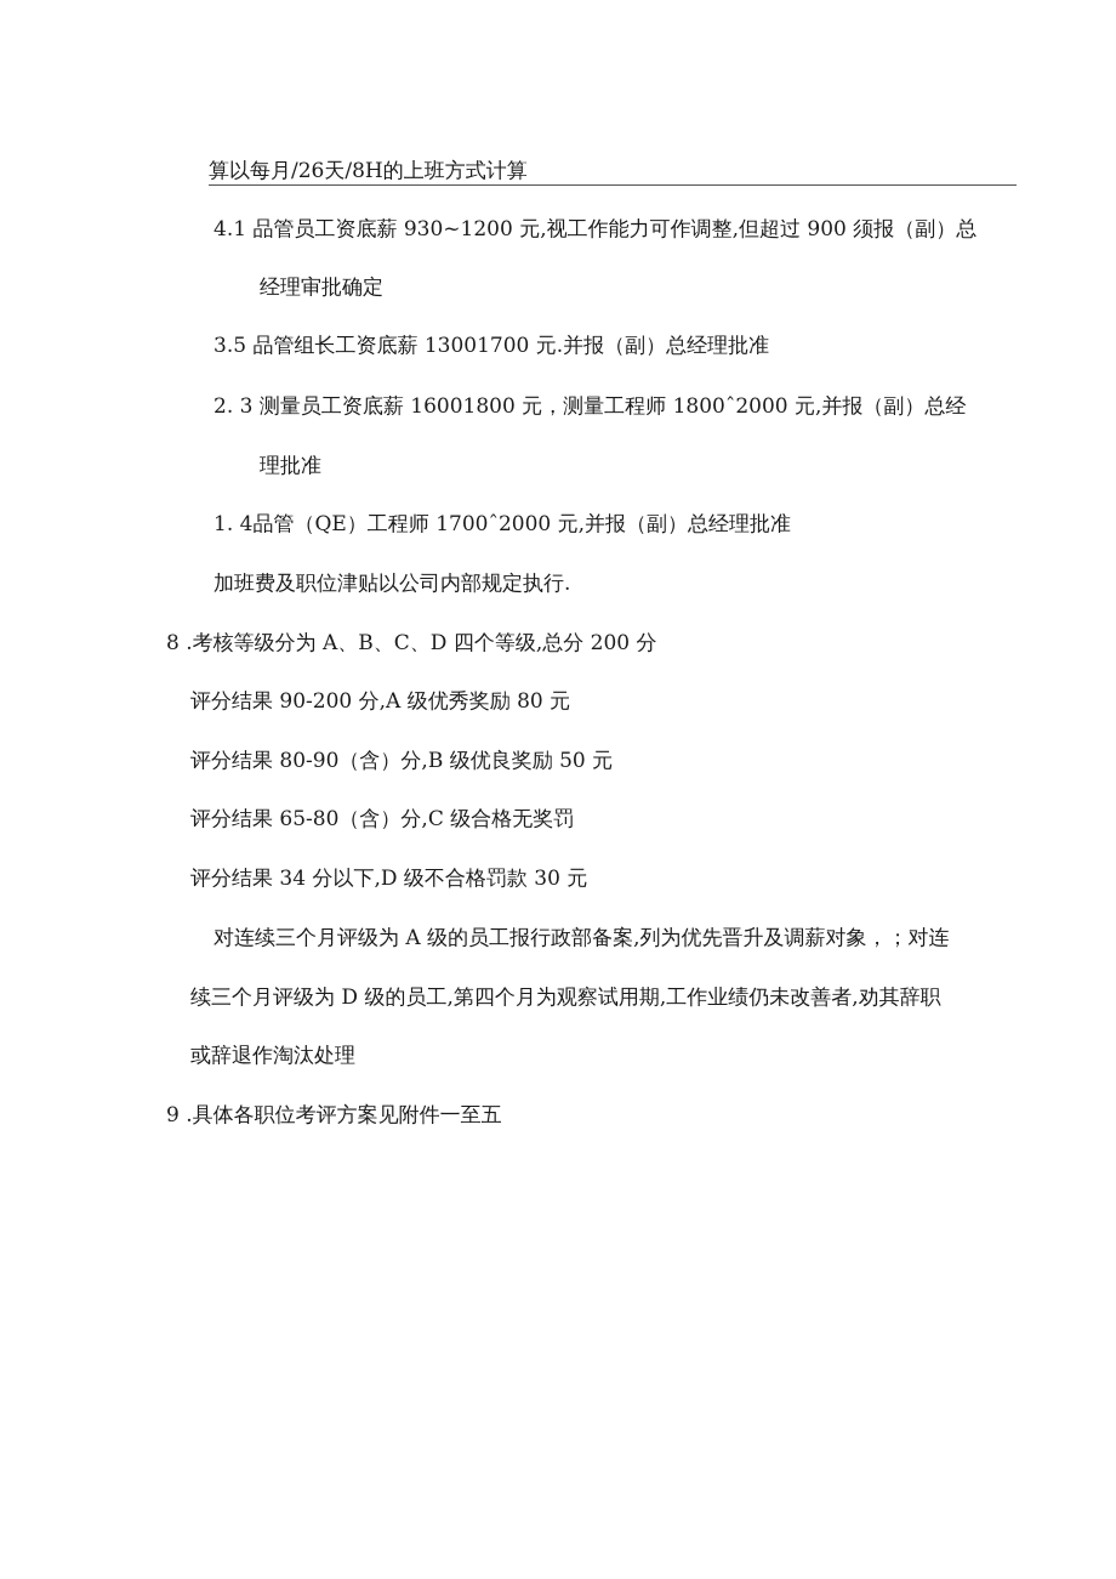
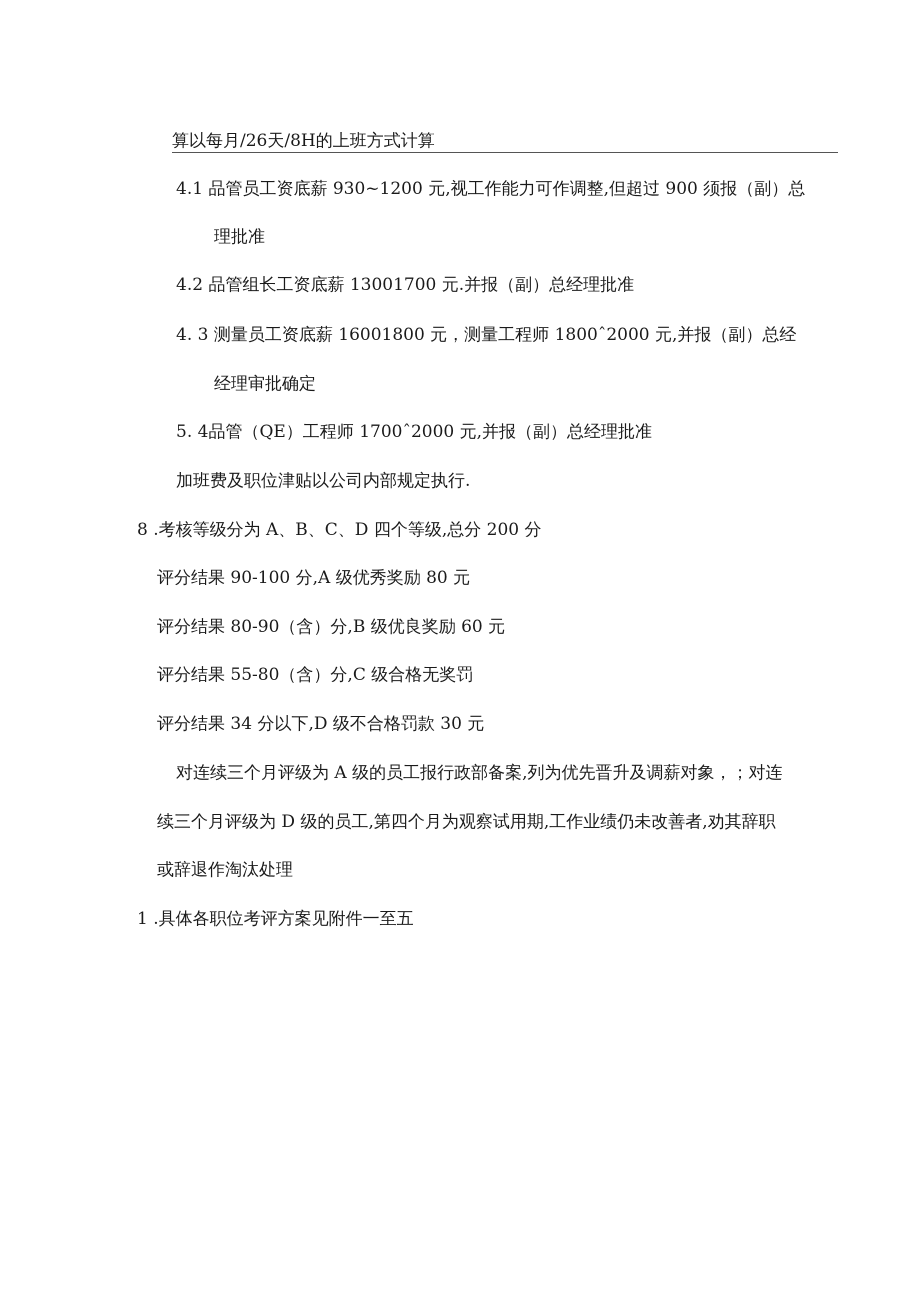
  算以每月/26天/8H的上班方式计算
  4.1 品管员工资底薪 930~1200 元,视工作能力可作调整,但超过 900 须报（副）总
- 经理审批确定
+ 理批准
- 3.5 品管组长工资底薪 13001700 元.并报（副）总经理批准
+ 4.2 品管组长工资底薪 13001700 元.并报（副）总经理批准
- 2. 3 测量员工资底薪 16001800 元，测量工程师 1800ˆ2000 元,并报（副）总经
+ 4. 3 测量员工资底薪 16001800 元，测量工程师 1800ˆ2000 元,并报（副）总经
- 理批准
+ 经理审批确定
- 1. 4品管（QE）工程师 1700ˆ2000 元,并报（副）总经理批准
+ 5. 4品管（QE）工程师 1700ˆ2000 元,并报（副）总经理批准
  加班费及职位津贴以公司内部规定执行.
  8 .考核等级分为 A、B、C、D 四个等级,总分 200 分
- 评分结果 90-200 分,A 级优秀奖励 80 元
+ 评分结果 90-100 分,A 级优秀奖励 80 元
- 评分结果 80-90（含）分,B 级优良奖励 50 元
+ 评分结果 80-90（含）分,B 级优良奖励 60 元
- 评分结果 65-80（含）分,C 级合格无奖罚
+ 评分结果 55-80（含）分,C 级合格无奖罚
  评分结果 34 分以下,D 级不合格罚款 30 元
  对连续三个月评级为 A 级的员工报行政部备案,列为优先晋升及调薪对象，；对连
  续三个月评级为 D 级的员工,第四个月为观察试用期,工作业绩仍未改善者,劝其辞职
  或辞退作淘汰处理
- 9 .具体各职位考评方案见附件一至五
+ 1 .具体各职位考评方案见附件一至五
